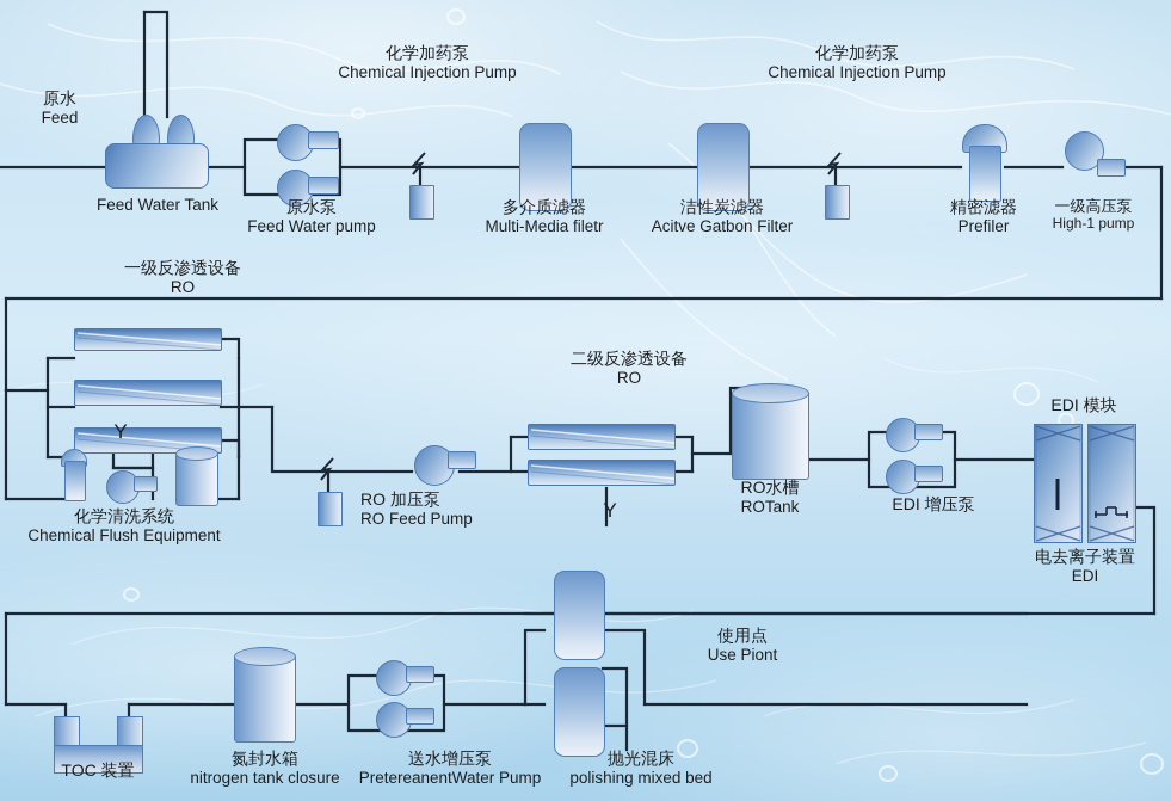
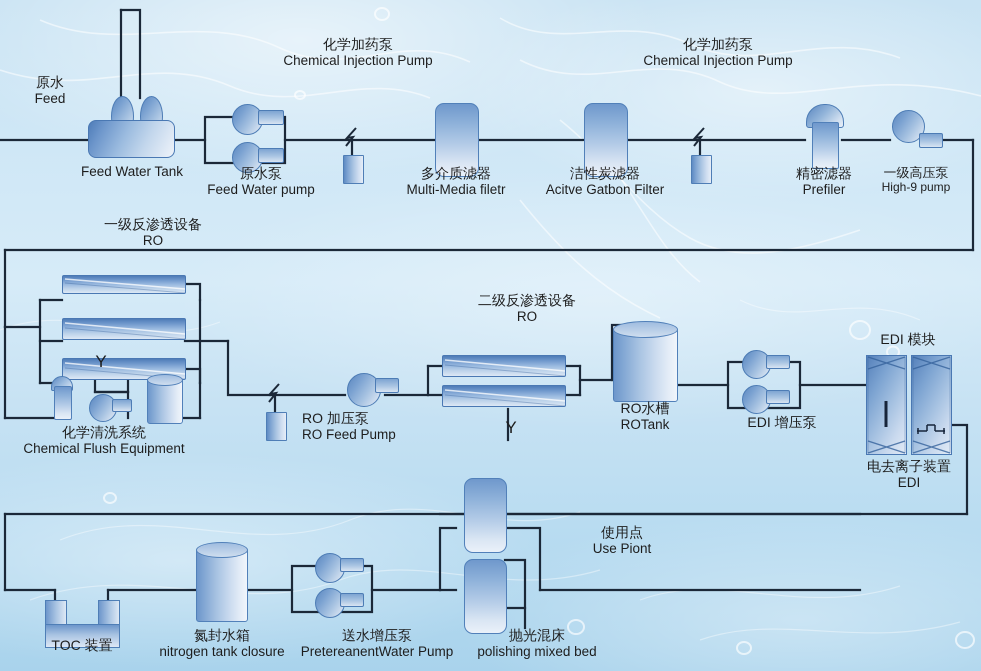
  原水
  Feed
  Feed Water Tank
  原水泵
  Feed Water pump
  化学加药泵
  Chemical Injection Pump
  多介质滤器
  Multi-Media filetr
  洁性炭滤器
  Acitve Gatbon Filter
  化学加药泵
  Chemical Injection Pump
  精密滤器
  Prefiler
  一级高压泵
- High-1 pump
+ High-9 pump
  Y
  Y
  一级反渗透设备
  RO
  化学清洗系统
  Chemical Flush Equipment
  RO 加压泵
  RO Feed Pump
  二级反渗透设备
  RO
  RO水槽
  ROTank
  EDI 增压泵
  EDI 模块
  电去离子装置
  EDI
  TOC 装置
  氮封水箱
  nitrogen tank closure
  送水增压泵
  PretereanentWater Pump
  抛光混床
  polishing mixed bed
  使用点
  Use Piont
